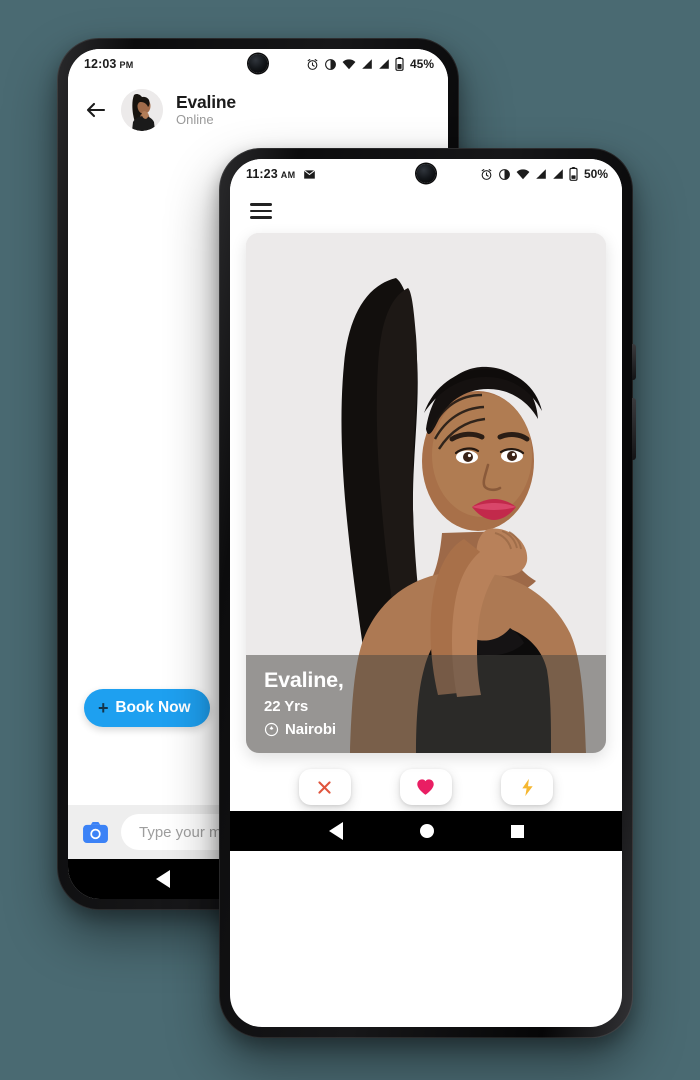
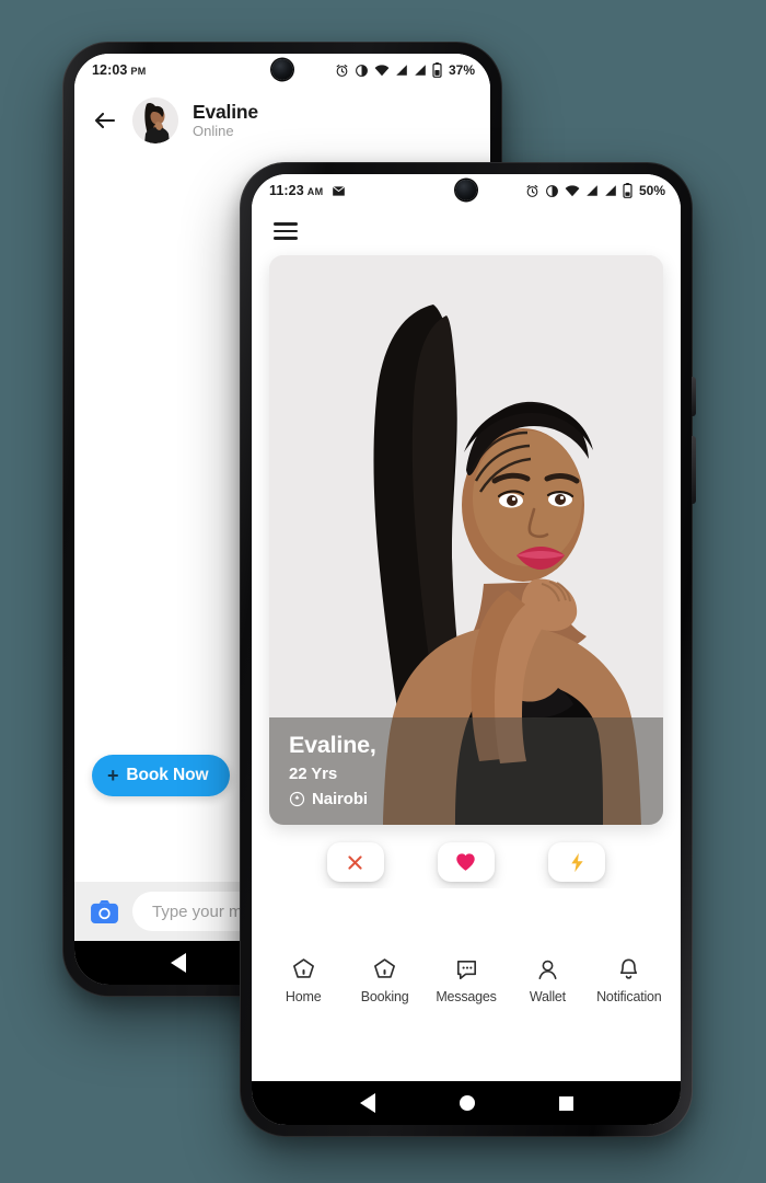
  12:03
  PM
- 45%
+ 37%
  Evaline
  Online
  +
  Book Now
  11:23
  AM
  50%
  Evaline,
  22 Yrs
  Nairobi
+ Home
+ Booking
+ Messages
+ Wallet
+ Notification
